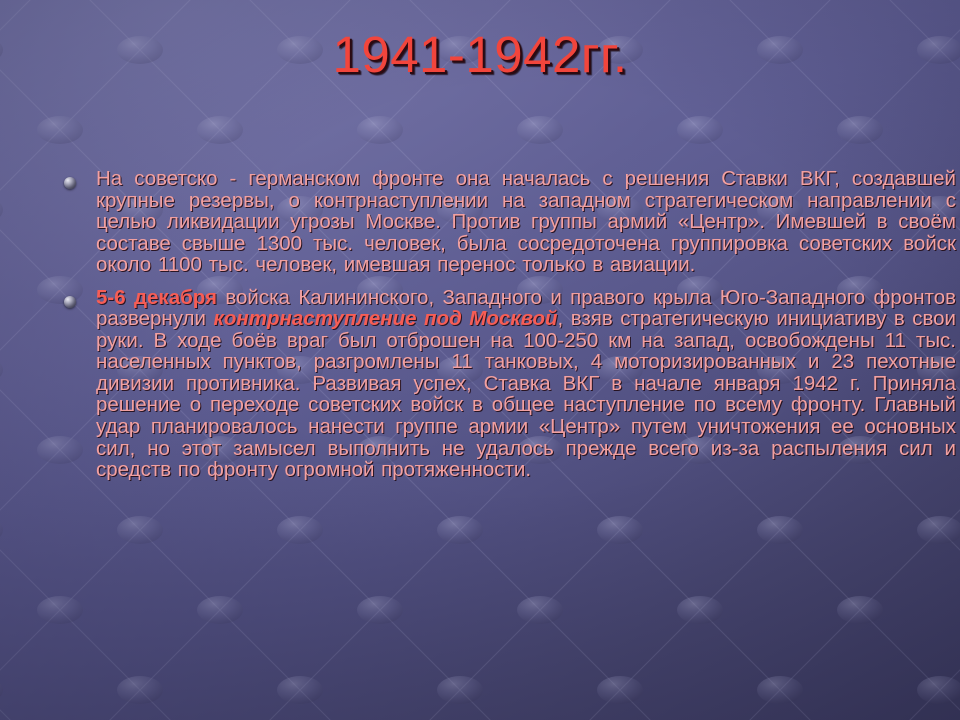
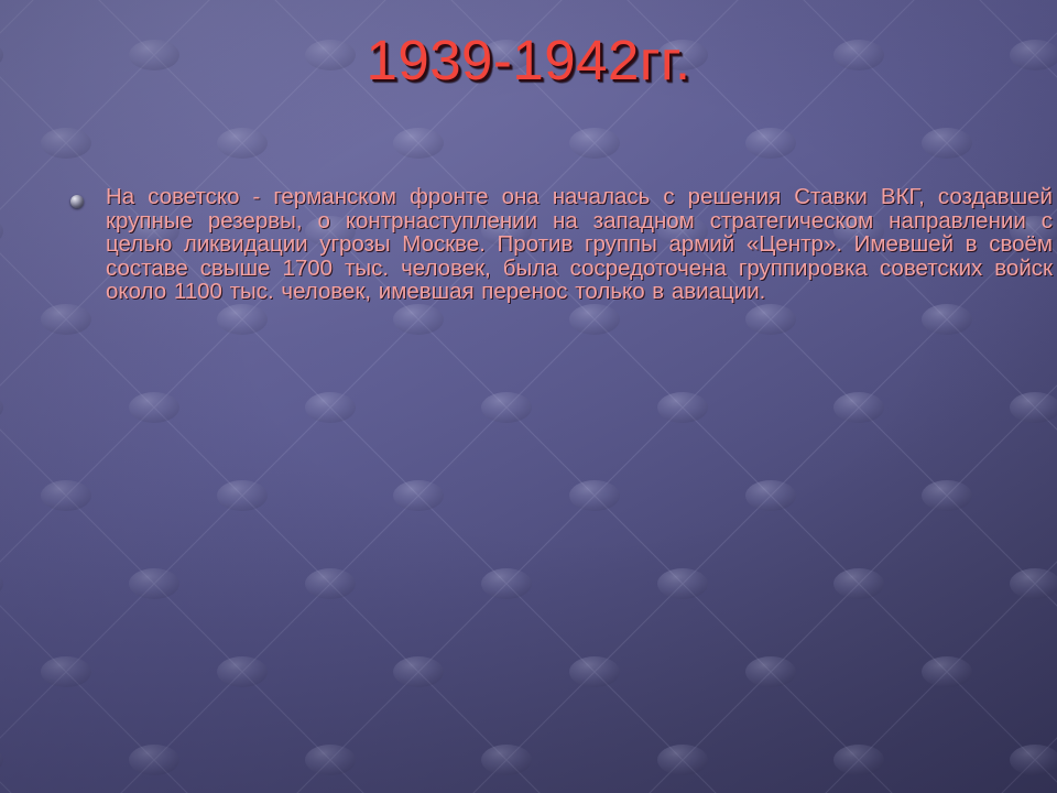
- 1941-1942гг.
+ 1939-1942гг.
- На советско - германском фронте она началась с решения Ставки ВКГ, создавшей крупные резервы, о контрнаступлении на западном стратегическом направлении с целью ликвидации угрозы Москве. Против группы армий «Центр». Имевшей в своём составе свыше 1300 тыс. человек, была сосредоточена группировка советских войск около 1100 тыс. человек, имевшая перенос только в авиации.
+ На советско - германском фронте она началась с решения Ставки ВКГ, создавшей крупные резервы, о контрнаступлении на западном стратегическом направлении с целью ликвидации угрозы Москве. Против группы армий «Центр». Имевшей в своём составе свыше 1700 тыс. человек, была сосредоточена группировка советских войск около 1100 тыс. человек, имевшая перенос только в авиации.
- 5-6 декабря войска Калининского, Западного и правого крыла Юго-Западного фронтов развернули контрнаступление под Москвой, взяв стратегическую инициативу в свои руки. В ходе боёв враг был отброшен на 100-250 км на запад, освобождены 11 тыс. населенных пунктов, разгромлены 11 танковых, 4 моторизированных и 23 пехотные дивизии противника. Развивая успех, Ставка ВКГ в начале января 1942 г. Приняла решение о переходе советских войск в общее наступление по всему фронту. Главный удар планировалось нанести группе армии «Центр» путем уничтожения ее основных сил, но этот замысел выполнить не удалось прежде всего из-за распыления сил и средств по фронту огромной протяженности.
